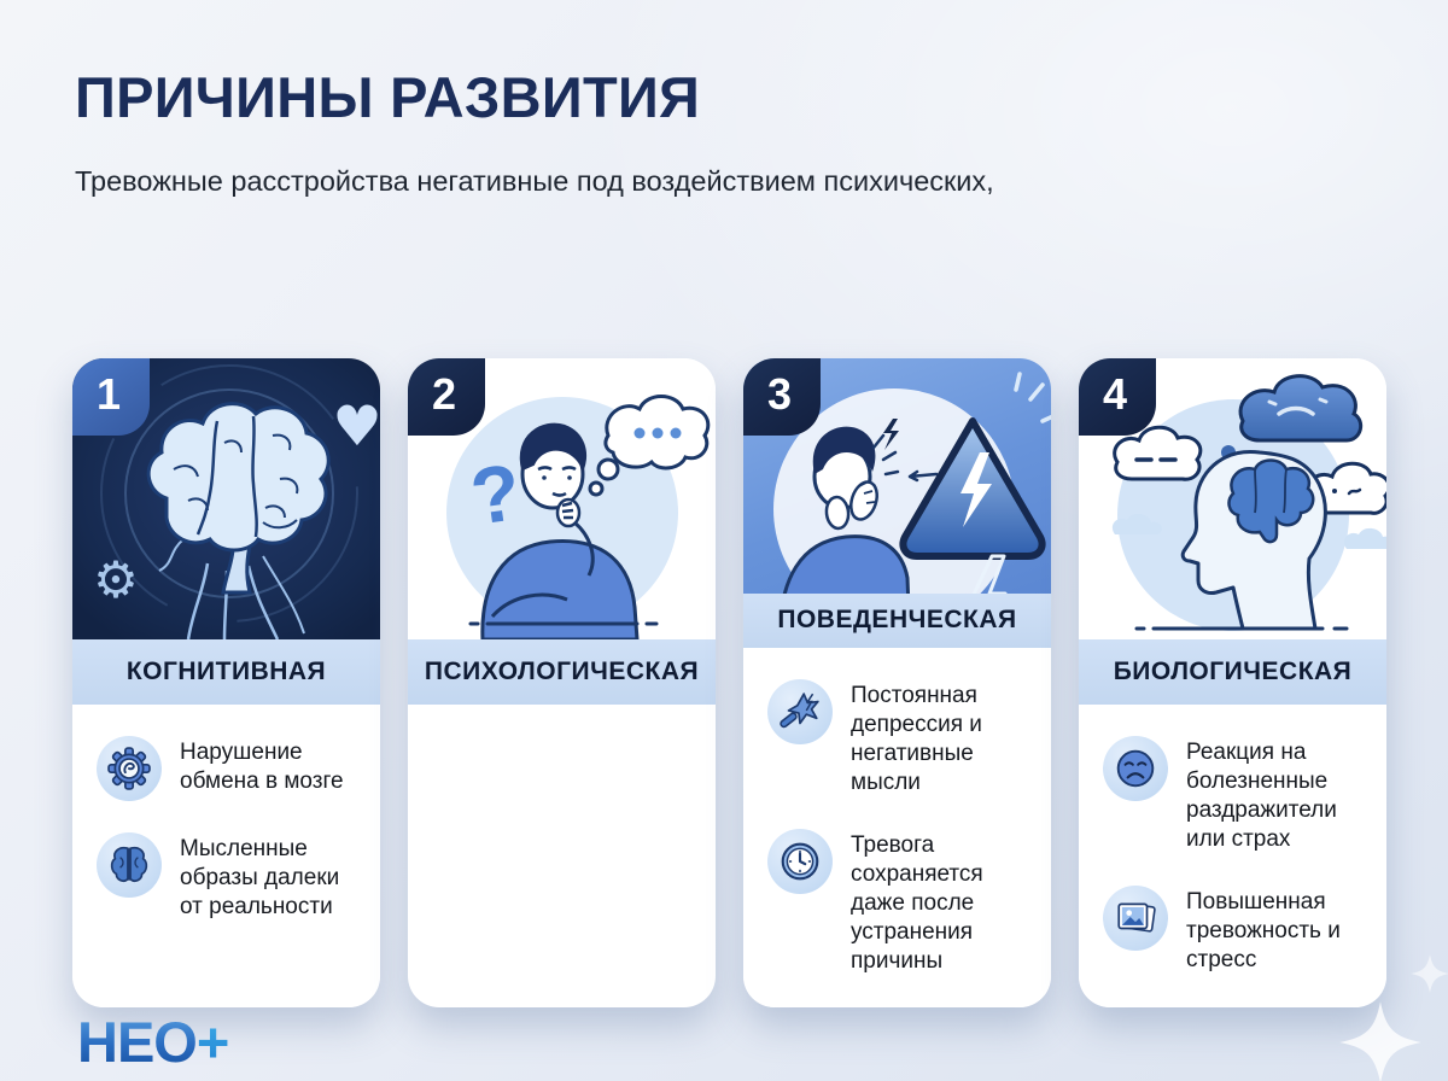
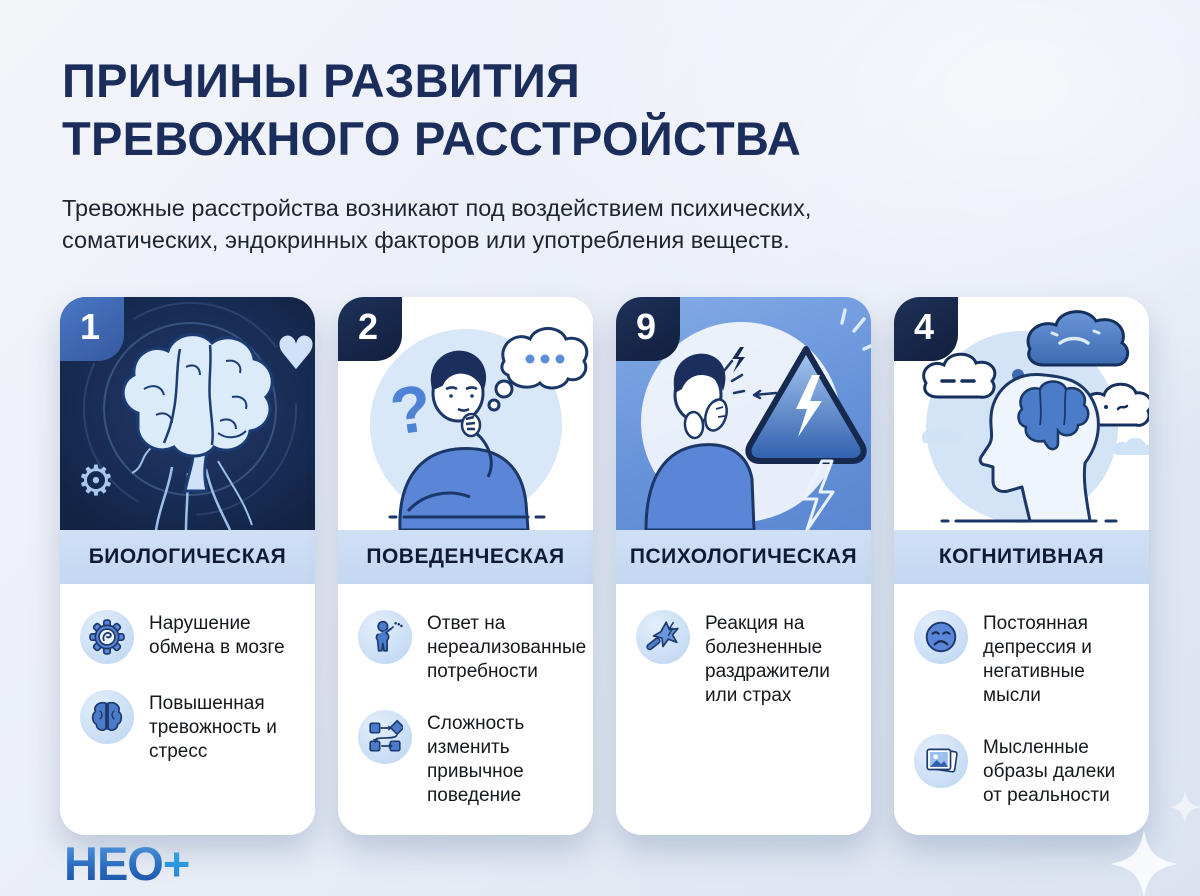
  ПРИЧИНЫ РАЗВИТИЯ
+ ТРЕВОЖНОГО РАССТРОЙСТВА
- Тревожные расстройства негативные под воздействием психических,
+ Тревожные расстройства возникают под воздействием психических,
+ соматических, эндокринных факторов или употребления веществ.
  1
  ♥
  ⚙
- КОГНИТИВНАЯ
+ БИОЛОГИЧЕСКАЯ
  Нарушение обмена в мозге
- Мысленные образы далеки от реальности
+ Повышенная тревожность и стресс
  2
- ПСИХОЛОГИЧЕСКАЯ
+ ПОВЕДЕНЧЕСКАЯ
+ Ответ на нереализованные потребности
+ Сложность изменить привычное поведение
- 3
+ 9
- ПОВЕДЕНЧЕСКАЯ
+ ПСИХОЛОГИЧЕСКАЯ
- Постоянная депрессия и негативные мысли
+ Реакция на болезненные раздражители или страх
- Тревога сохраняется даже после устранения причины
  4
- БИОЛОГИЧЕСКАЯ
+ КОГНИТИВНАЯ
- Реакция на болезненные раздражители или страх
+ Постоянная депрессия и негативные мысли
- Повышенная тревожность и стресс
+ Мысленные образы далеки от реальности
  НЕО+
